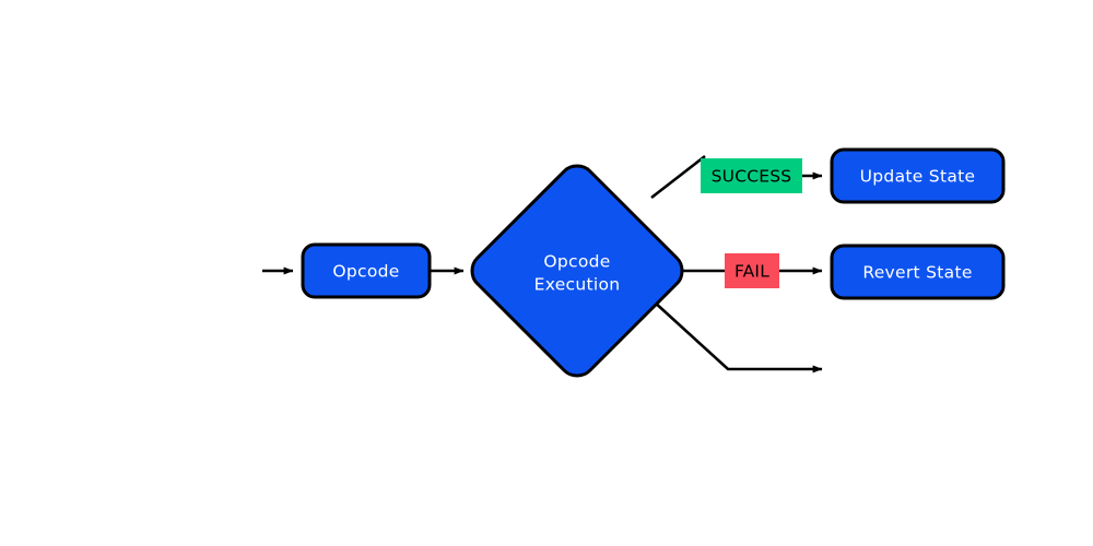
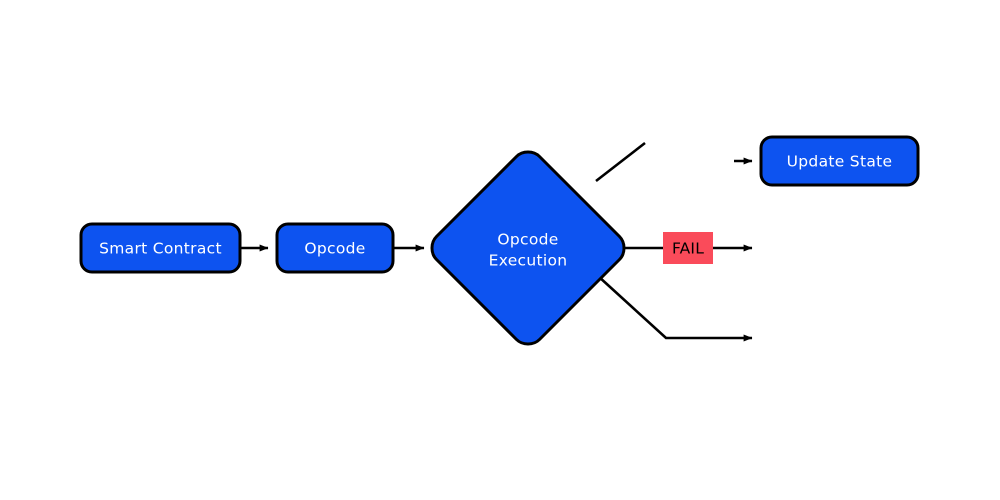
+ Smart Contract
  Opcode
  Opcode
  Execution
  Update State
- Revert State
- SUCCESS
  FAIL
